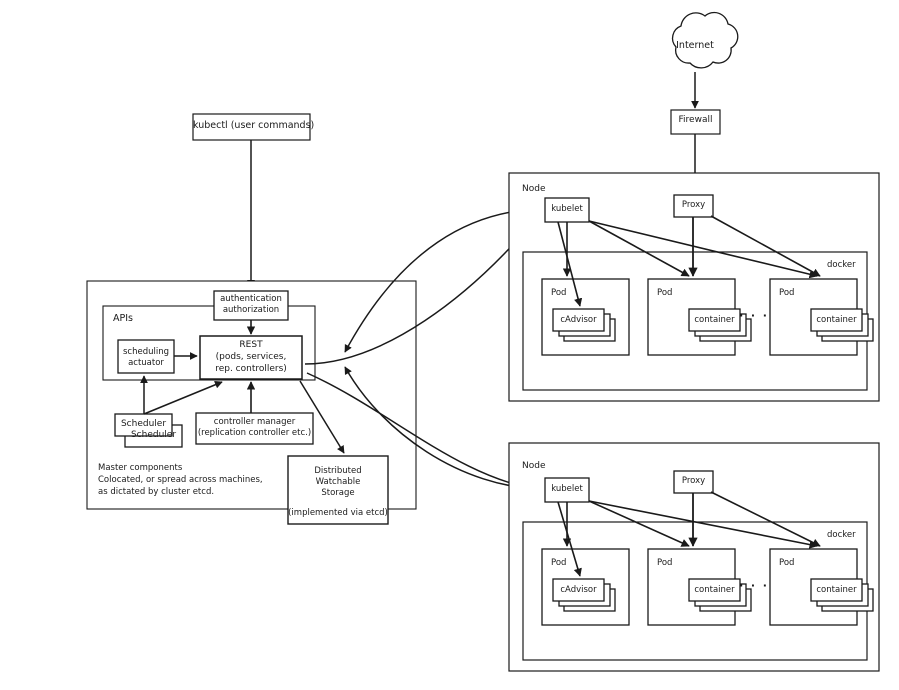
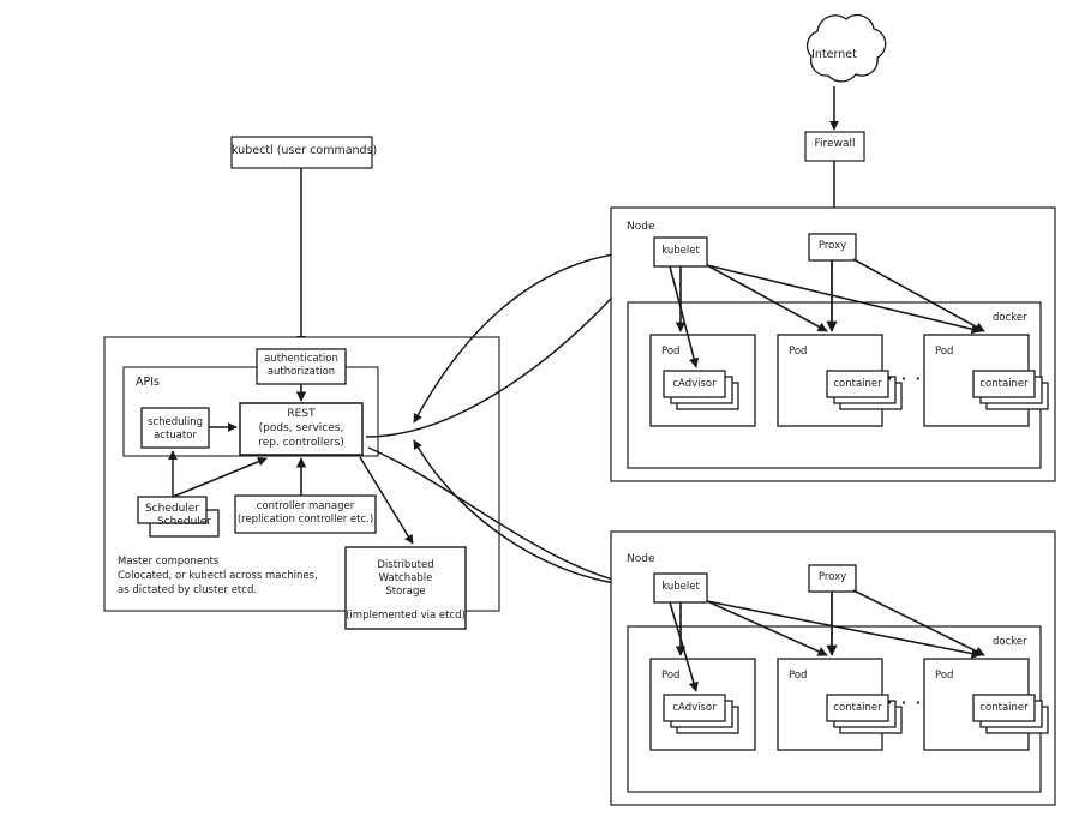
  Internet
  Firewall
  kubectl (user commands)
  APIs
  authentication
  authorization
  REST
  (pods, services,
  rep. controllers)
  scheduling
  actuator
  Scheduler
  Scheduler
  controller manager
  (replication controller etc.)
  Distributed
  Watchable
  Storage
  (implemented via etcd)
  Master components
- Colocated, or spread across machines,
+ Colocated, or kubectl across machines,
  as dictated by cluster etcd.
  Node
  kubelet
  Proxy
  docker
  Pod
  Pod
  Pod
  cAdvisor
  container
  container
  · · ·
  Node
  kubelet
  Proxy
  docker
  Pod
  Pod
  Pod
  cAdvisor
  container
  container
  · · ·
